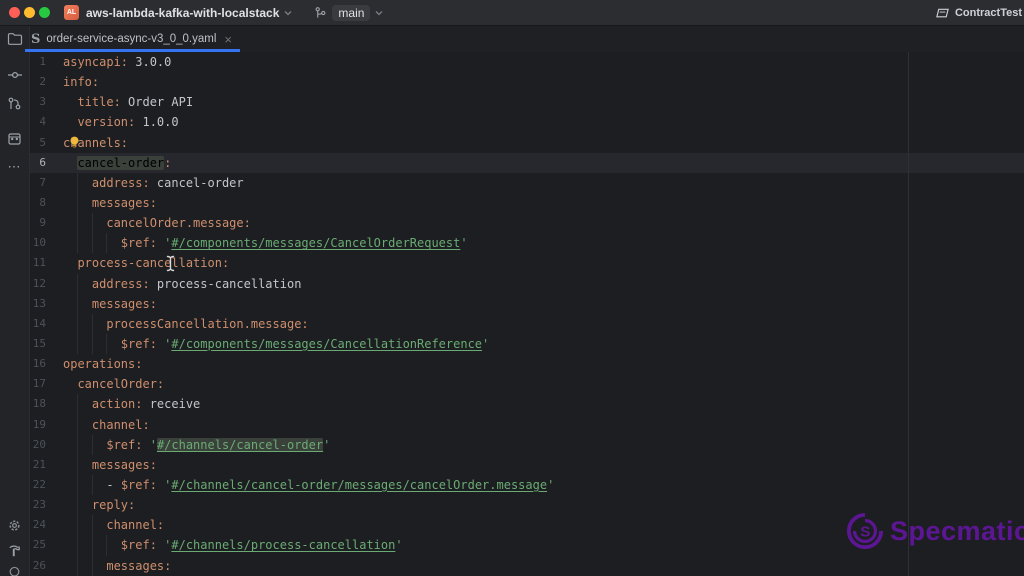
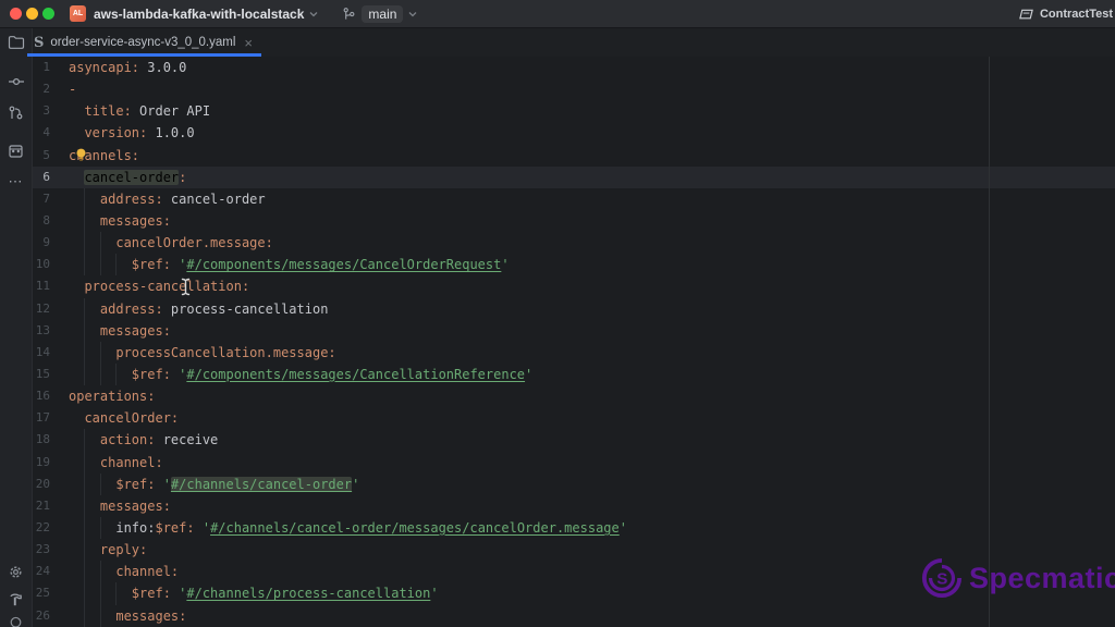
  aws-lambda-kafka-with-localstack
  main
  ContractTest
  ⋯
  S
  order-service-async-v3_0_0.yaml
  ×
  1
  asyncapi: 3.0.0
  2
- info:
+ -
  3
  title: Order API
  4
  version: 1.0.0
  5
  cannels:
  6
  cancel-order:
  7
  address: cancel-order
  8
  messages:
  9
  cancelOrder.message:
  10
  $ref: '#/components/messages/CancelOrderRequest'
  11
  process-cancellation:
  12
  address: process-cancellation
  13
  messages:
  14
  processCancellation.message:
  15
  $ref: '#/components/messages/CancellationReference'
  16
  operations:
  17
  cancelOrder:
  18
  action: receive
  19
  channel:
  20
  $ref: '#/channels/cancel-order'
  21
  messages:
  22
- - $ref: '#/channels/cancel-order/messages/cancelOrder.message'
+ info:$ref: '#/channels/cancel-order/messages/cancelOrder.message'
  23
  reply:
  24
  channel:
  25
  $ref: '#/channels/process-cancellation'
  26
  messages:
  S
  Specmatic
